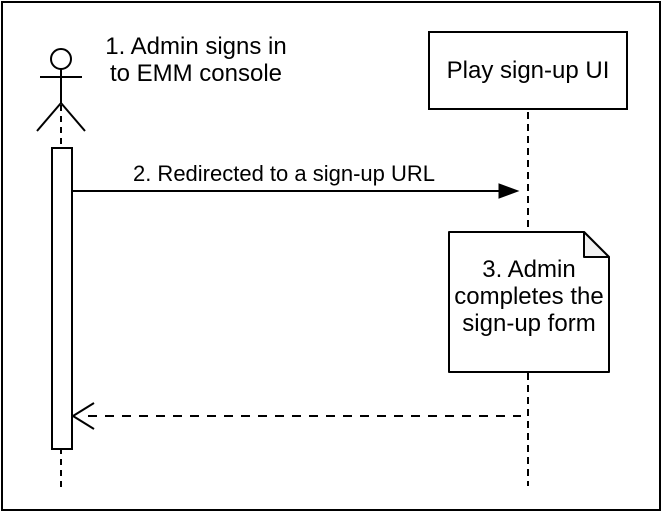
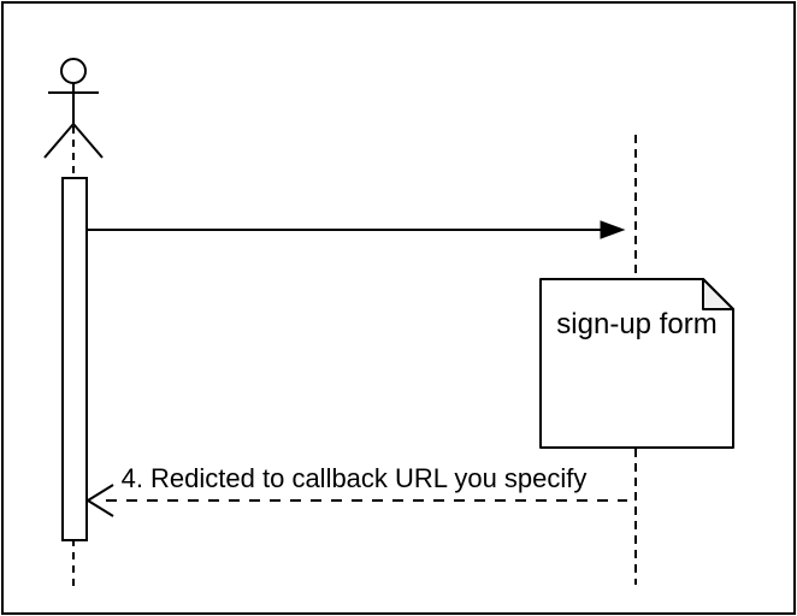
- Play sign-up UI
- 1. Admin signs in
- to EMM console
- 2. Redirected to a sign-up URL
- 3. Admin
- completes the
  sign-up form
+ 4. Redicted to callback URL you specify
